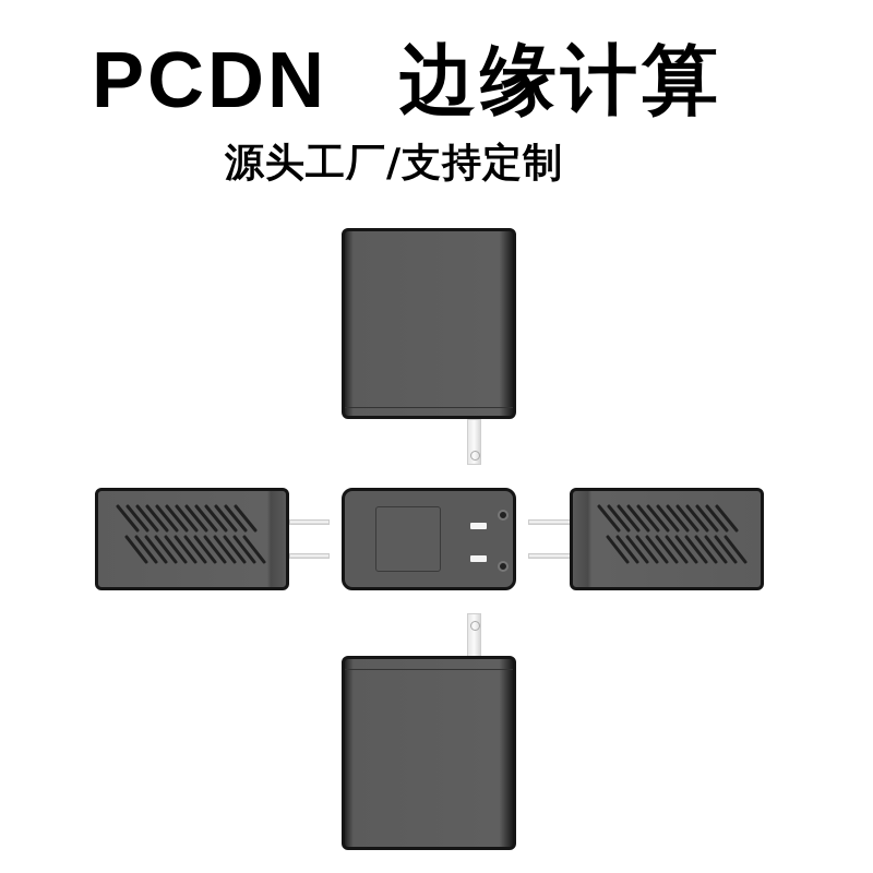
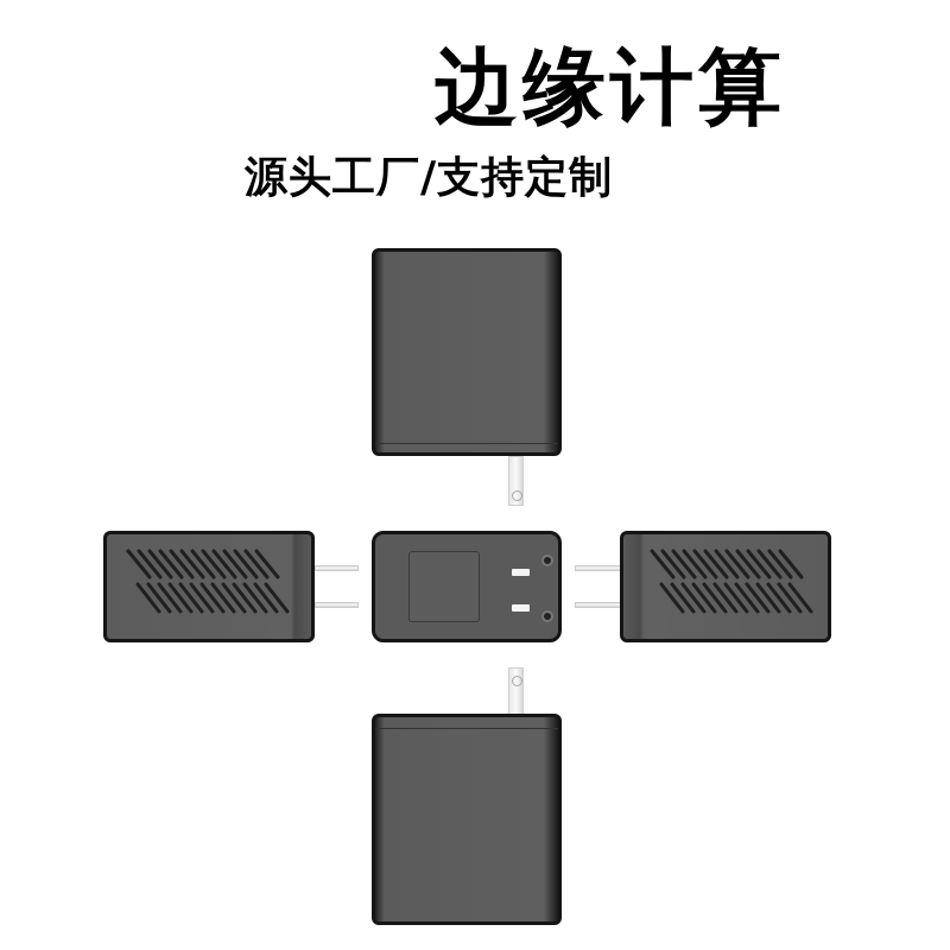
- PCDN
  边缘计算
  源头工厂/支持定制
